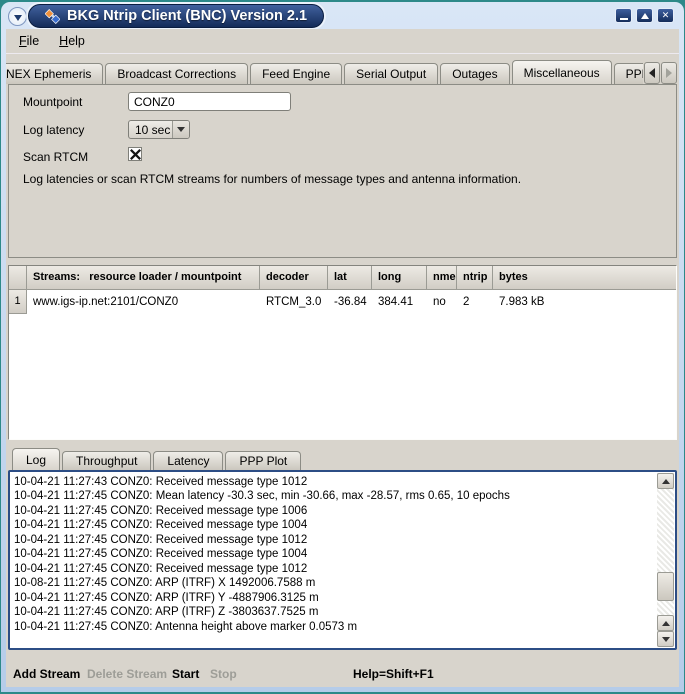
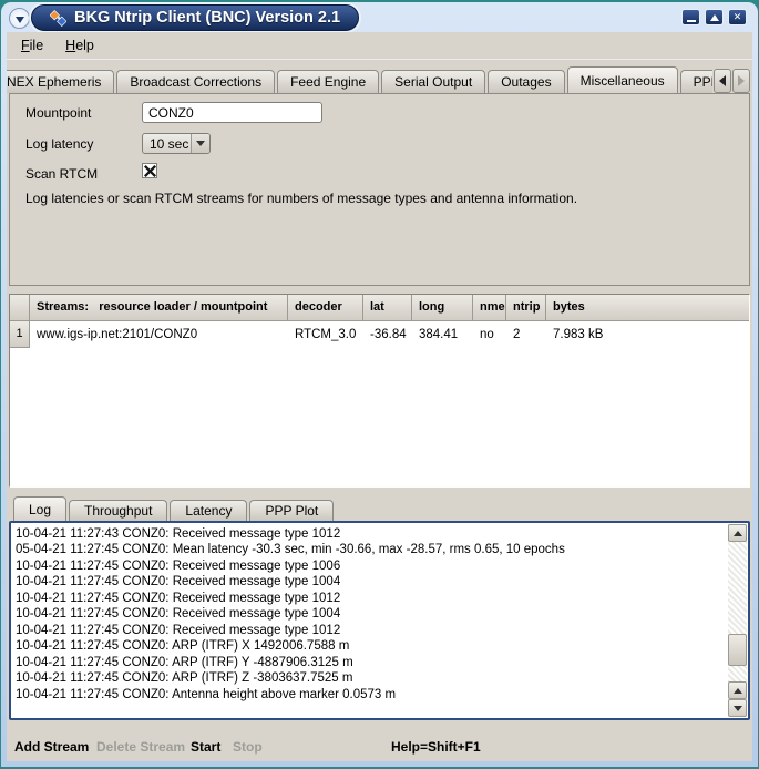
  BKG Ntrip Client (BNC) Version 2.1
  ✕
  File
  Help
  NEX Ephemeris
  Broadcast Corrections
  Feed Engine
  Serial Output
  Outages
  Miscellaneous
  Mountpoint
  CONZ0
  Log latency
  10 sec
  Scan RTCM
  Log latencies or scan RTCM streams for numbers of message types and antenna information.
  Streams: resource loader / mountpoint
  decoder
  lat
  long
  nme
  ntrip
  bytes
  1
  www.igs-ip.net:2101/CONZ0
  RTCM_3.0
  -36.84
  384.41
  no
  2
  7.983 kB
  Log
  Throughput
  Latency
  PPP Plot
  10-04-21 11:27:43 CONZ0: Received message type 1012
- 10-04-21 11:27:45 CONZ0: Mean latency -30.3 sec, min -30.66, max -28.57, rms 0.65, 10 epochs
+ 05-04-21 11:27:45 CONZ0: Mean latency -30.3 sec, min -30.66, max -28.57, rms 0.65, 10 epochs
  10-04-21 11:27:45 CONZ0: Received message type 1006
  10-04-21 11:27:45 CONZ0: Received message type 1004
  10-04-21 11:27:45 CONZ0: Received message type 1012
  10-04-21 11:27:45 CONZ0: Received message type 1004
  10-04-21 11:27:45 CONZ0: Received message type 1012
- 10-08-21 11:27:45 CONZ0: ARP (ITRF) X 1492006.7588 m
+ 10-04-21 11:27:45 CONZ0: ARP (ITRF) X 1492006.7588 m
  10-04-21 11:27:45 CONZ0: ARP (ITRF) Y -4887906.3125 m
  10-04-21 11:27:45 CONZ0: ARP (ITRF) Z -3803637.7525 m
  10-04-21 11:27:45 CONZ0: Antenna height above marker 0.0573 m
  Add Stream
  Delete Stream
  Start
  Stop
  Help=Shift+F1
